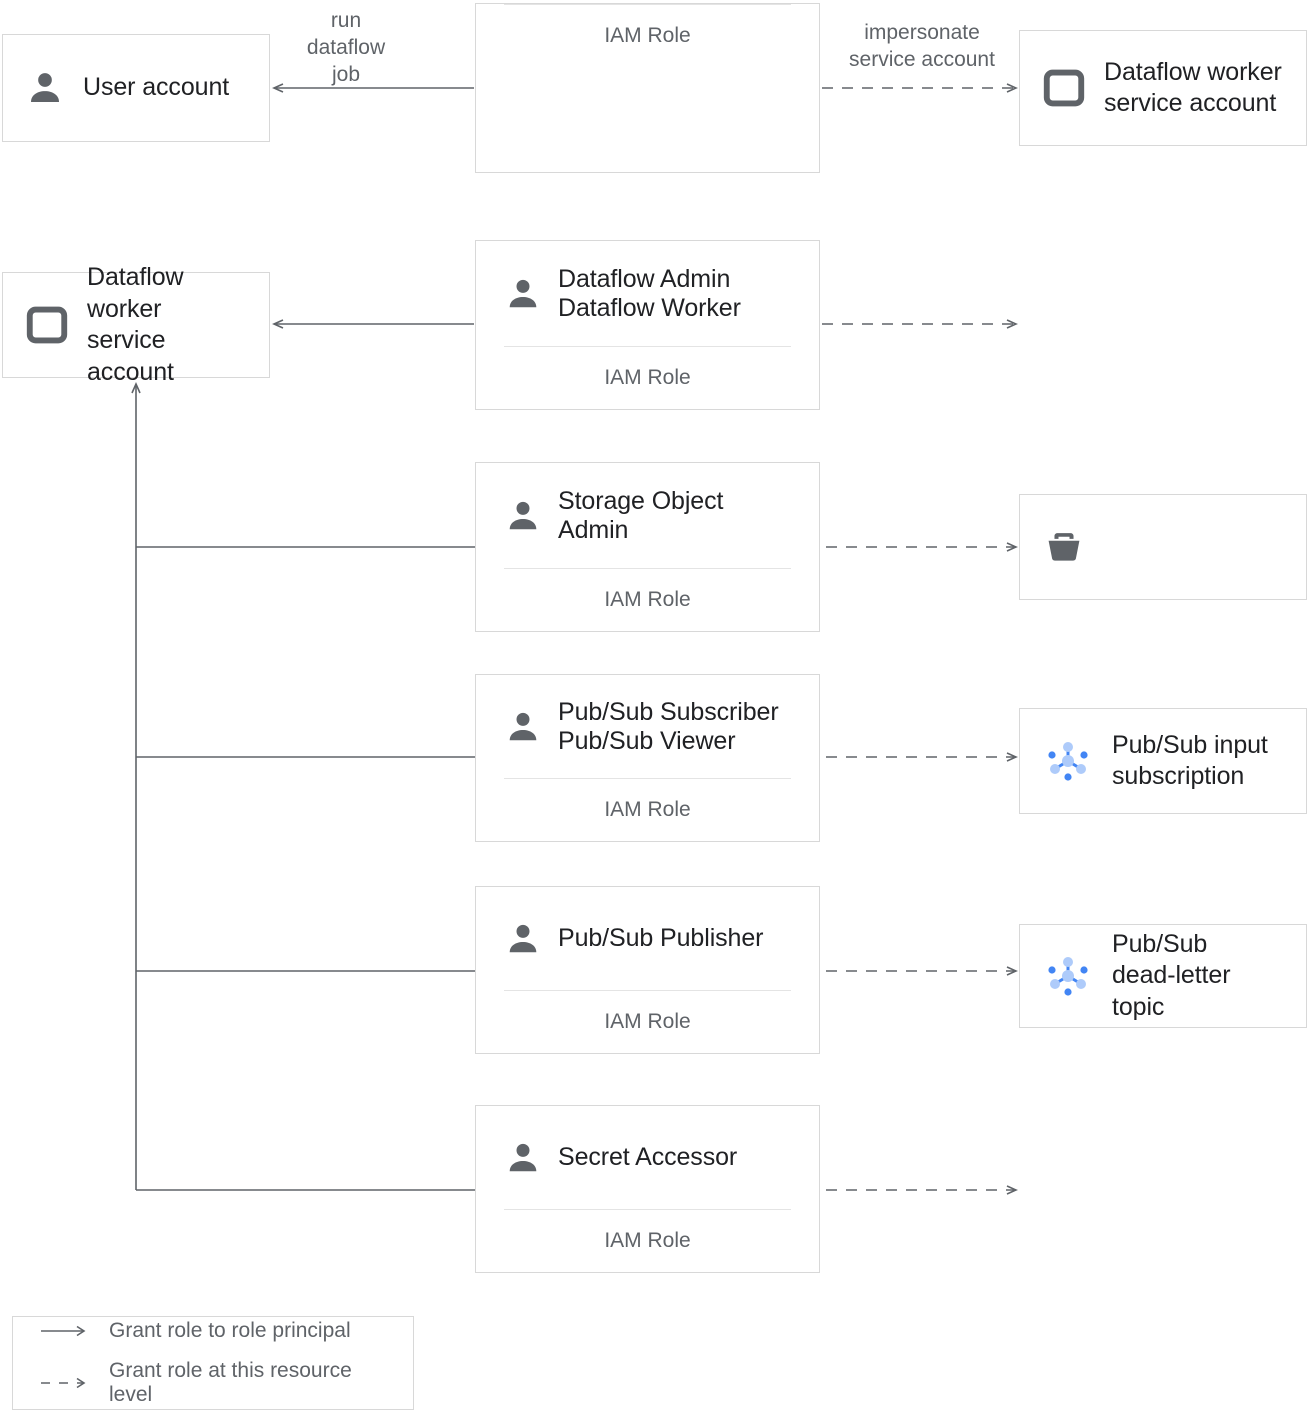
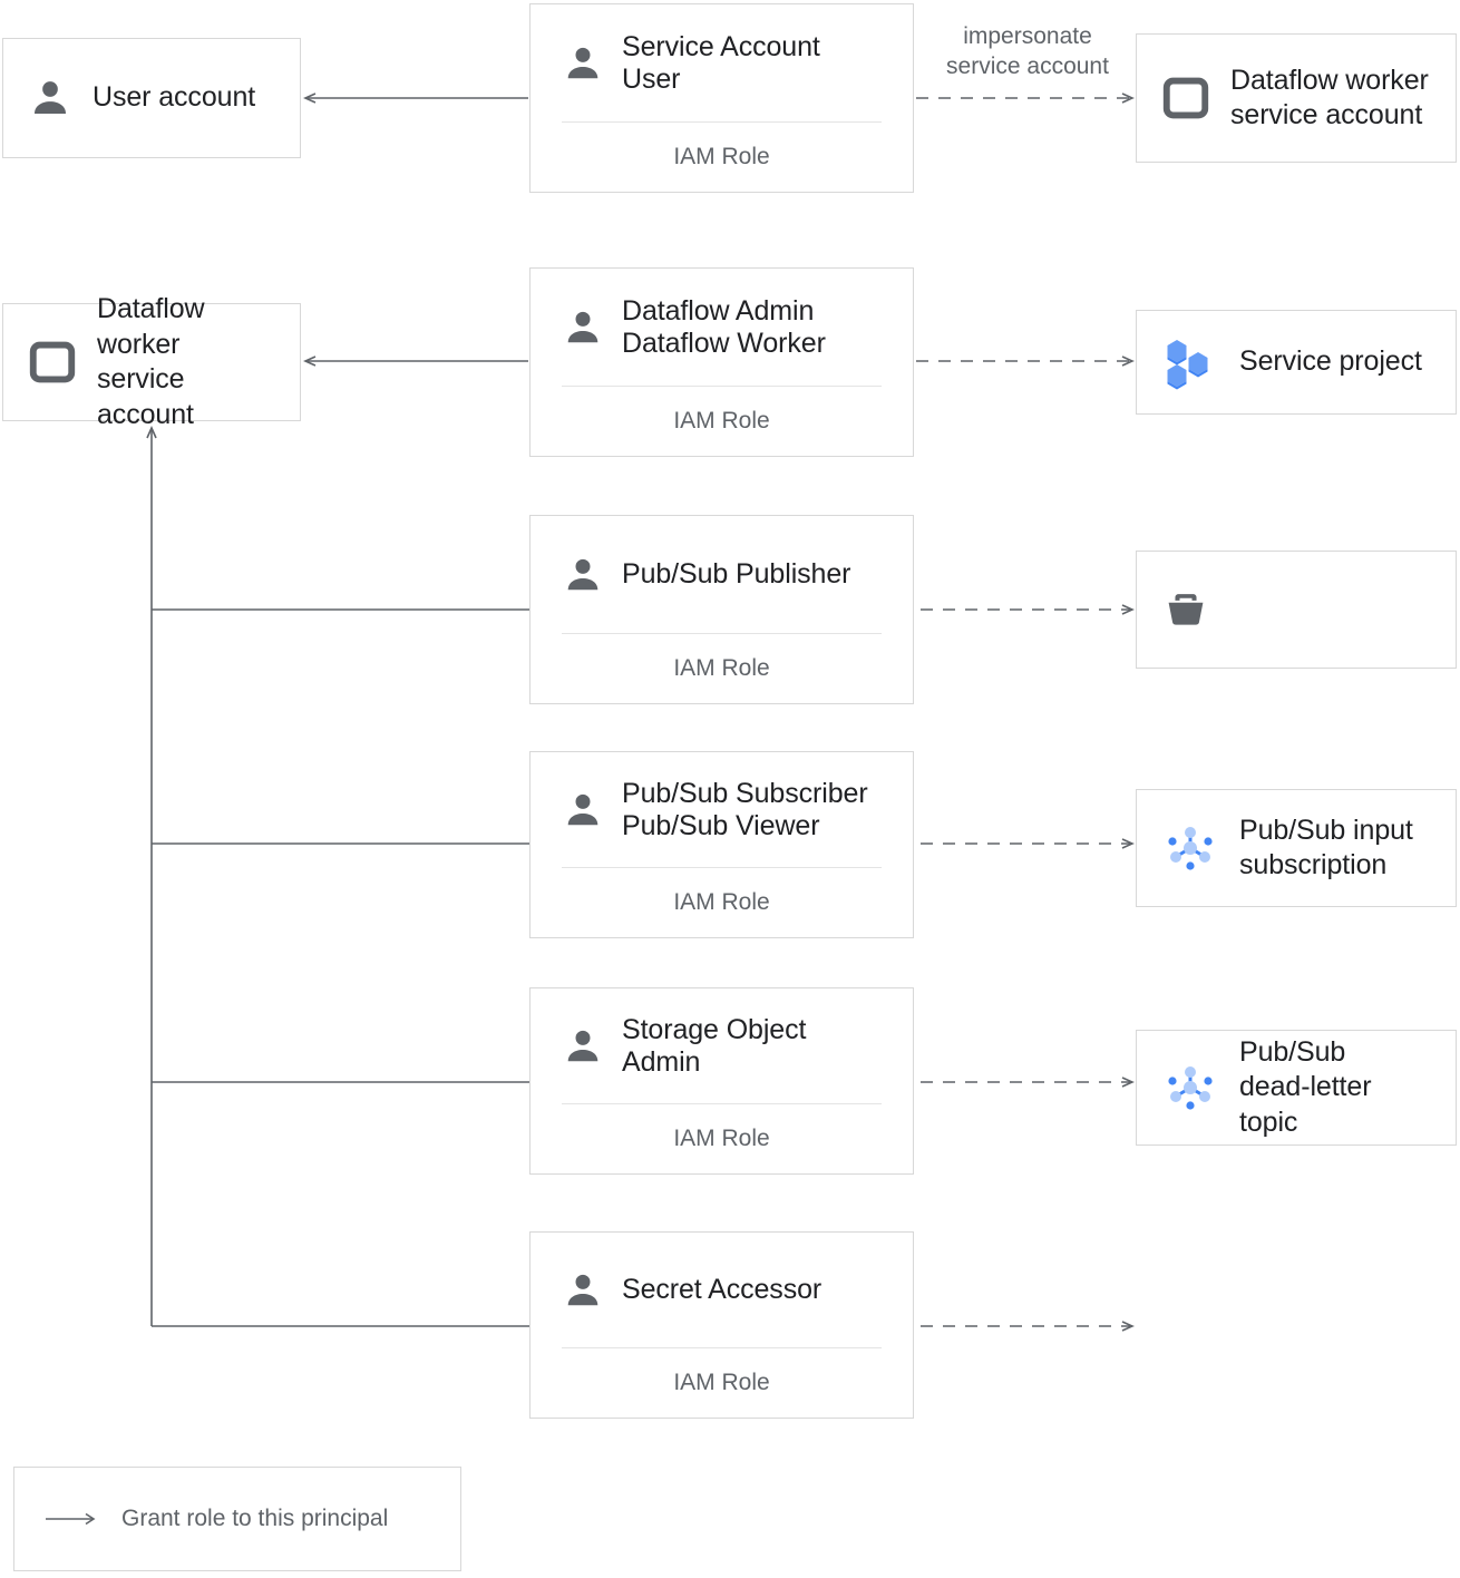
- run
- dataflow
- job
  impersonate
  service account
  User account
+ Service Account User
  IAM Role
  Dataflow worker
  service account
  Dataflow worker
  service account
  Dataflow Admin
  Dataflow Worker
  IAM Role
+ Service project
- Storage Object Admin
+ Pub/Sub Publisher
  IAM Role
  Pub/Sub Subscriber
  Pub/Sub Viewer
  IAM Role
  Pub/Sub input
  subscription
- Pub/Sub Publisher
+ Storage Object Admin
  IAM Role
  Pub/Sub
  dead-letter topic
  Secret Accessor
  IAM Role
- Grant role to role principal
+ Grant role to this principal
- Grant role at this resource level
